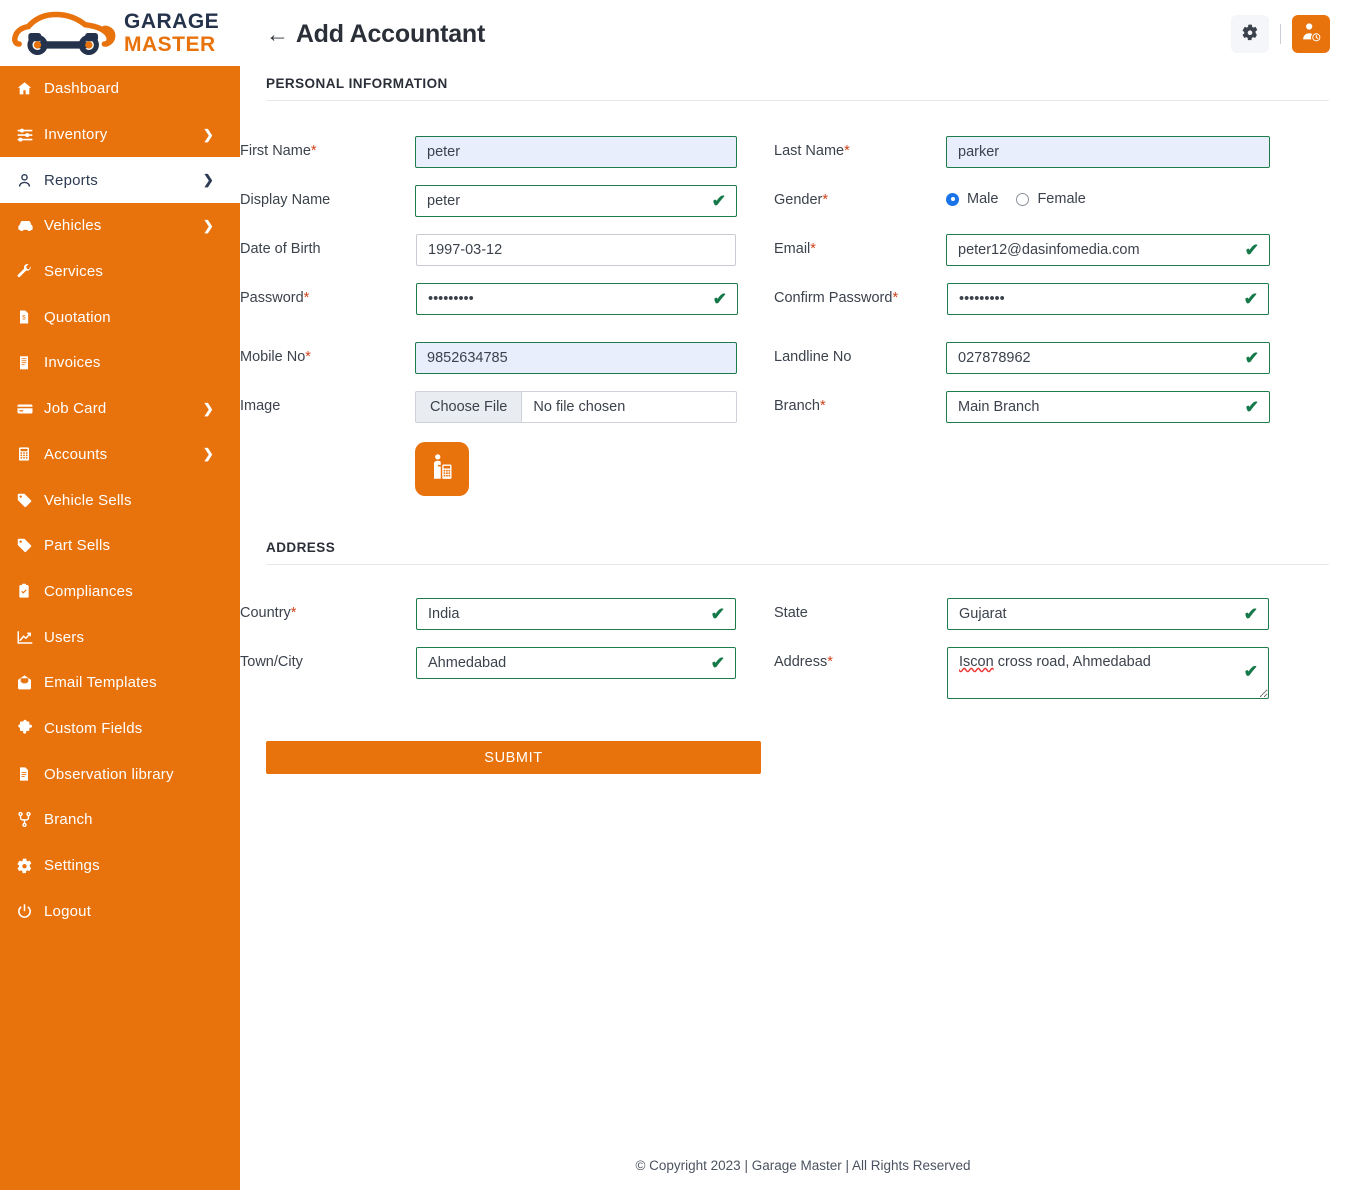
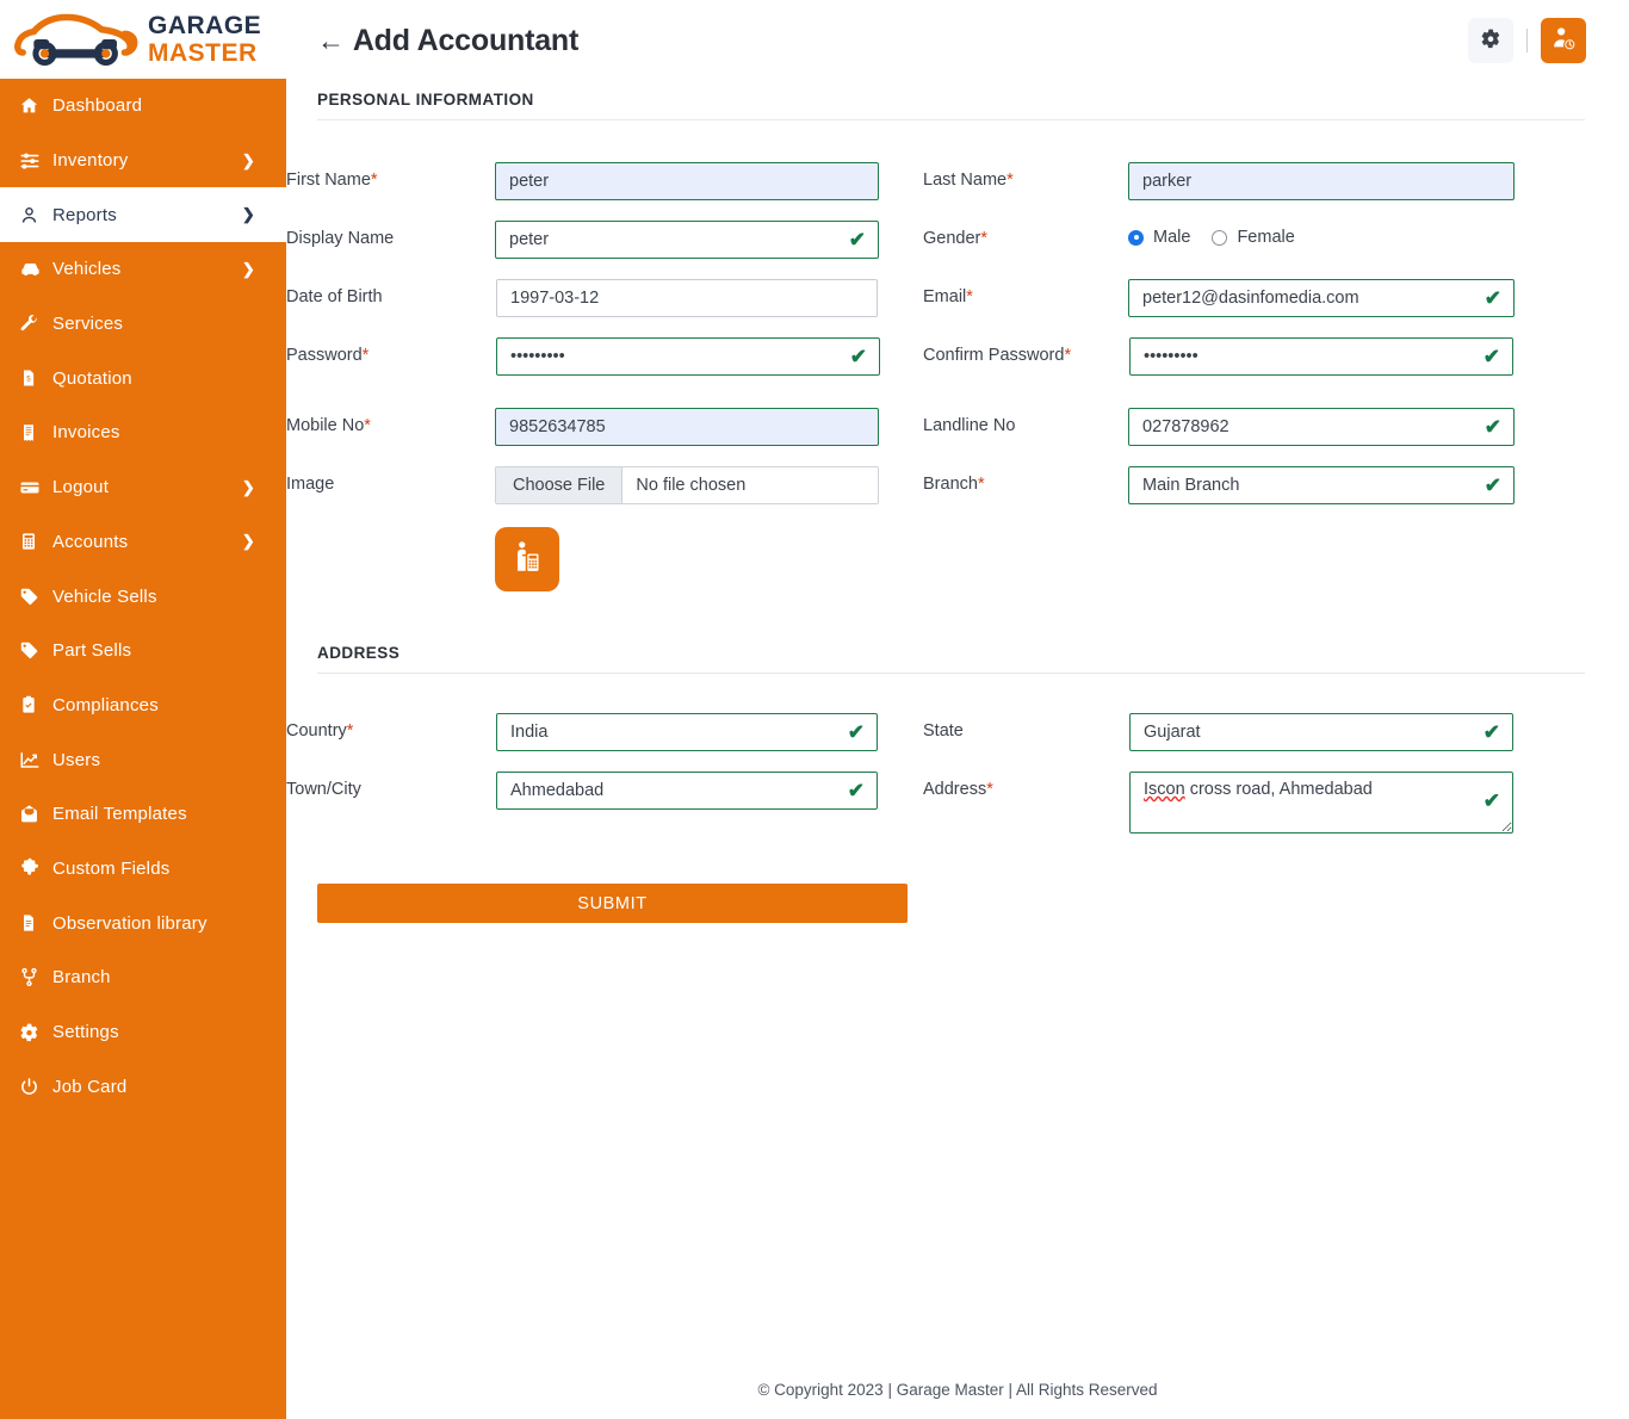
  GARAGE
  MASTER
  Dashboard
  Inventory
  ❯
  Reports
  ❯
  Vehicles
  ❯
  Services
  Quotation
  Invoices
- Job Card
+ Logout
  ❯
  Accounts
  ❯
  Vehicle Sells
  Part Sells
  Compliances
  Users
  Email Templates
  Custom Fields
  Observation library
  Branch
  Settings
- Logout
+ Job Card
  ←
  Add Accountant
  PERSONAL INFORMATION
  First Name*
  peter
  Last Name*
  parker
  Display Name
  peter
  ✔
  Gender*
  Male
  Female
  Date of Birth
  1997-03-12
  Email*
  peter12@dasinfomedia.com
  ✔
  Password*
  •••••••••
  ✔
  Confirm Password*
  •••••••••
  ✔
  Mobile No*
  9852634785
  Landline No
  027878962
  ✔
  Image
  Choose File
  No file chosen
  Branch*
  Main Branch
  ✔
  ADDRESS
  Country*
  India
  ✔
  State
  Gujarat
  ✔
  Town/City
  Ahmedabad
  ✔
  Address*
  Iscon cross road, Ahmedabad
  ✔
  SUBMIT
  © Copyright 2023 | Garage Master | All Rights Reserved
